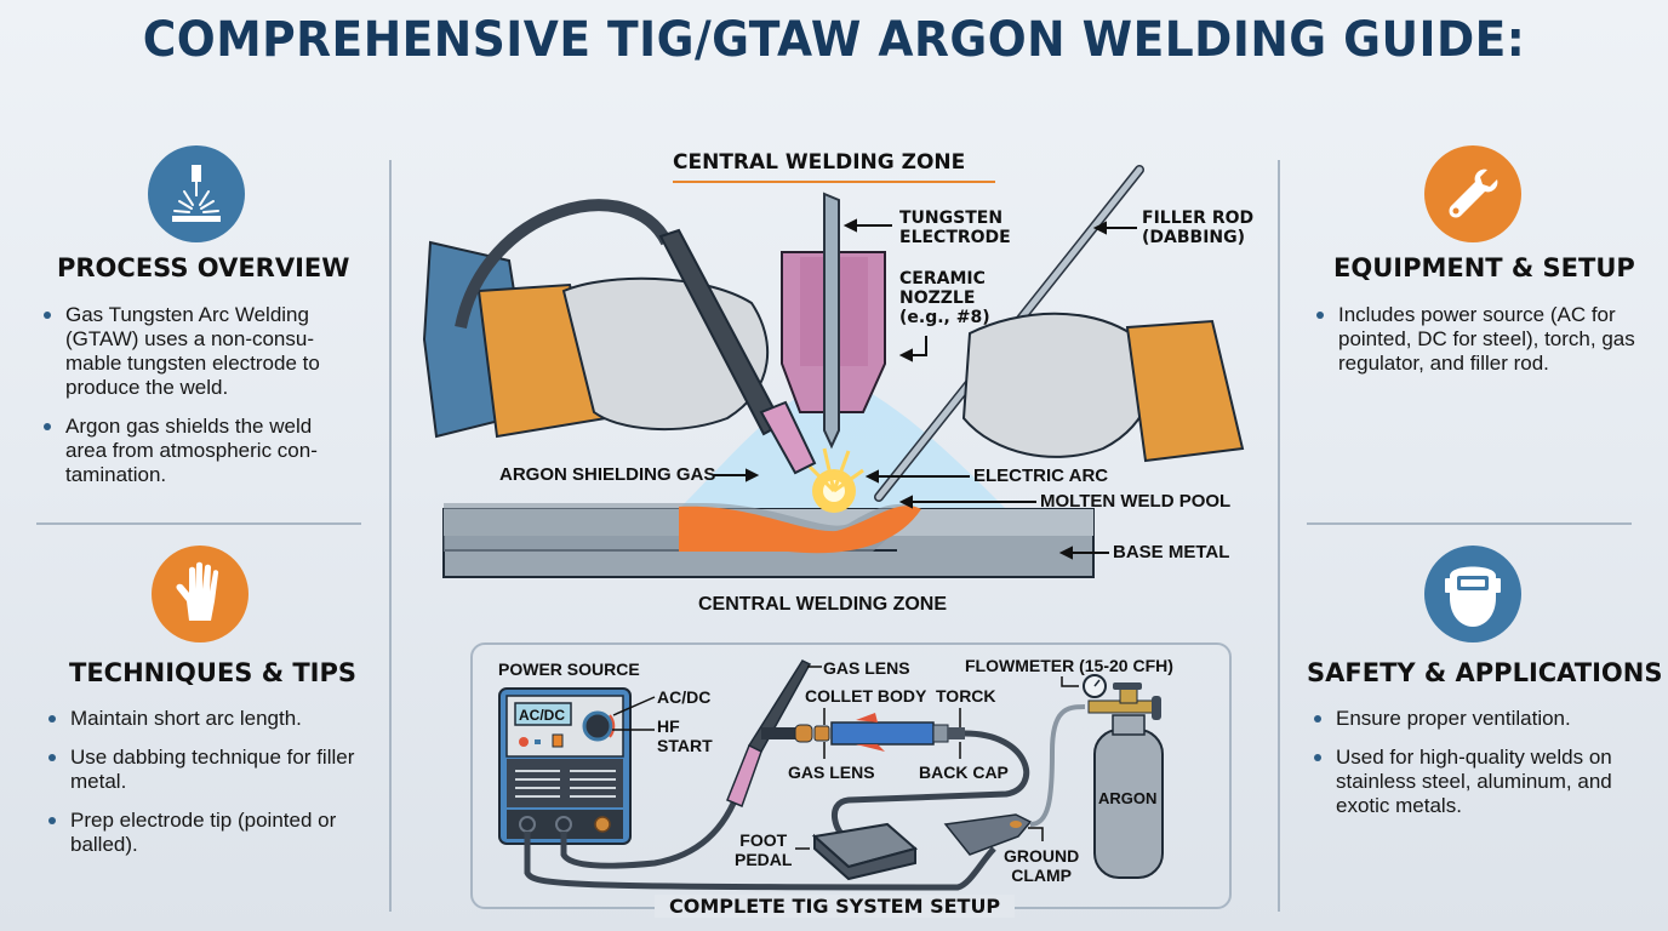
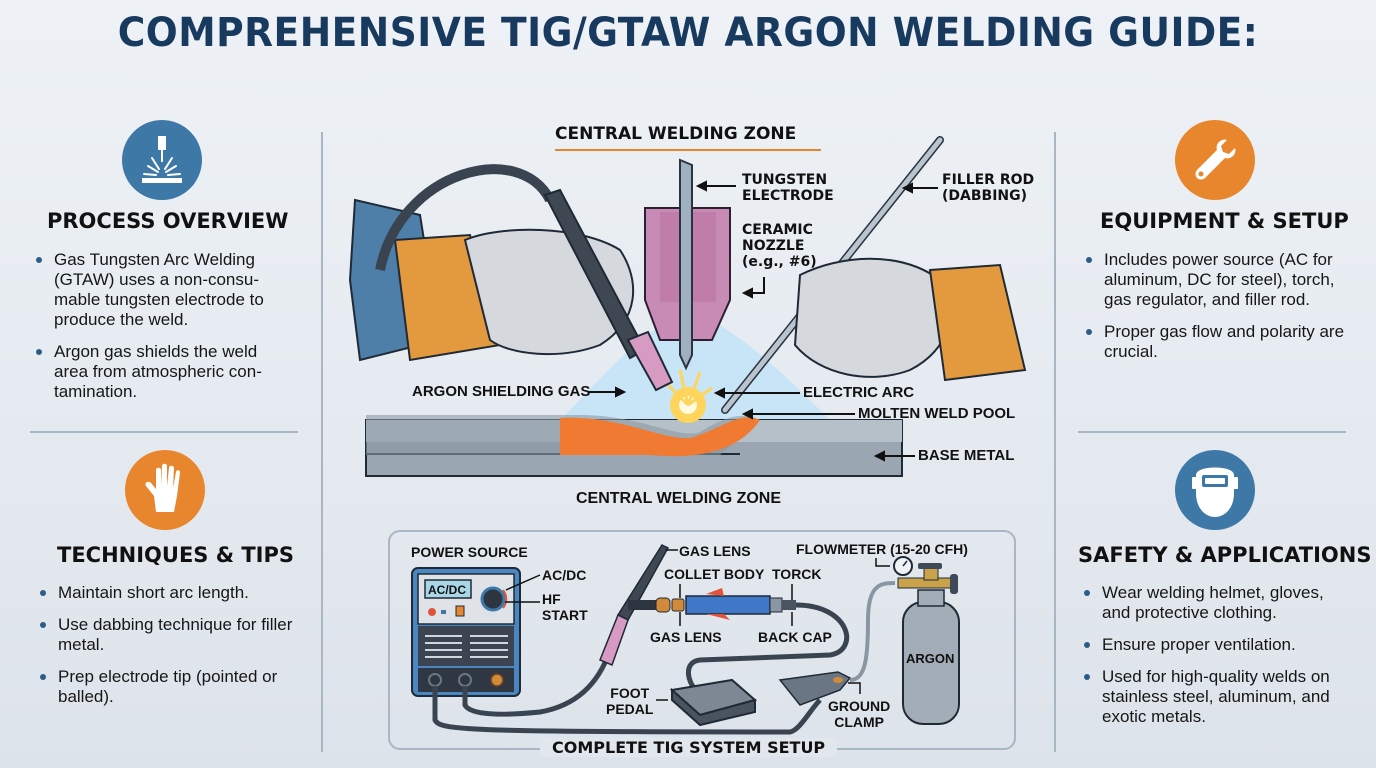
  COMPREHENSIVE TIG/GTAW ARGON WELDING GUIDE:
  PROCESS OVERVIEW
  Gas Tungsten Arc Welding (GTAW) uses a non-consu-mable tungsten electrode to produce the weld.
  Argon gas shields the weld area from atmospheric con-tamination.
  TECHNIQUES & TIPS
  Maintain short arc length.
  Use dabbing technique for filler metal.
  Prep electrode tip (pointed or balled).
  EQUIPMENT & SETUP
- Includes power source (AC for pointed, DC for steel), torch, gas regulator, and filler rod.
+ Includes power source (AC for aluminum, DC for steel), torch, gas regulator, and filler rod.
+ Proper gas flow and polarity are crucial.
  SAFETY & APPLICATIONS
+ Wear welding helmet, gloves, and protective clothing.
  Ensure proper ventilation.
  Used for high-quality welds on stainless steel, aluminum, and exotic metals.
  CENTRAL WELDING ZONE
  TUNGSTEN
  ELECTRODE
  CERAMIC
  NOZZLE
- (e.g., #8)
+ (e.g., #6)
  FILLER ROD
  (DABBING)
  ARGON SHIELDING GAS
  ELECTRIC ARC
  MOLTEN WELD POOL
  BASE METAL
  CENTRAL WELDING ZONE
  POWER SOURCE
  AC/DC
  AC/DC
  HF
  START
  GAS LENS
  COLLET BODY
  TORCK
  GAS LENS
  BACK CAP
  FLOWMETER (15-20 CFH)
  ARGON
  FOOT
  PEDAL
  GROUND
  CLAMP
  COMPLETE TIG SYSTEM SETUP
